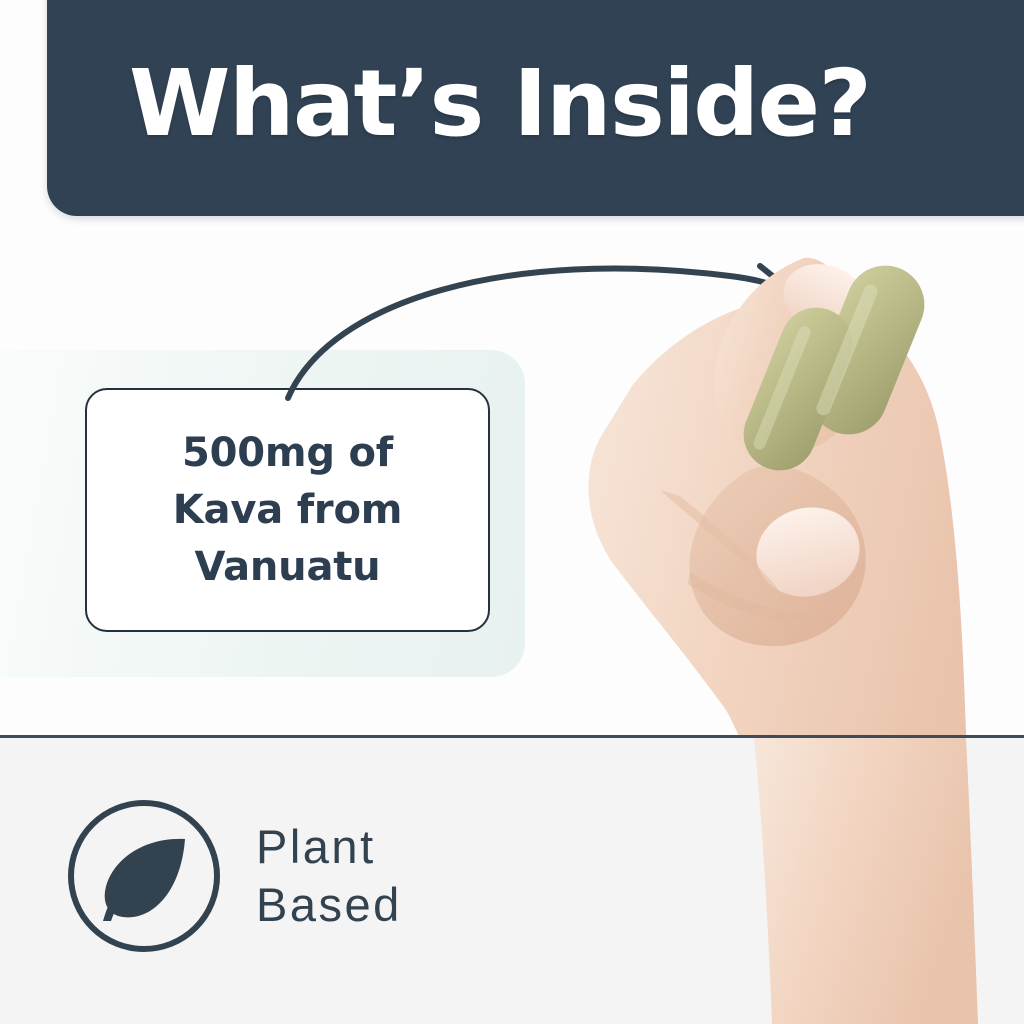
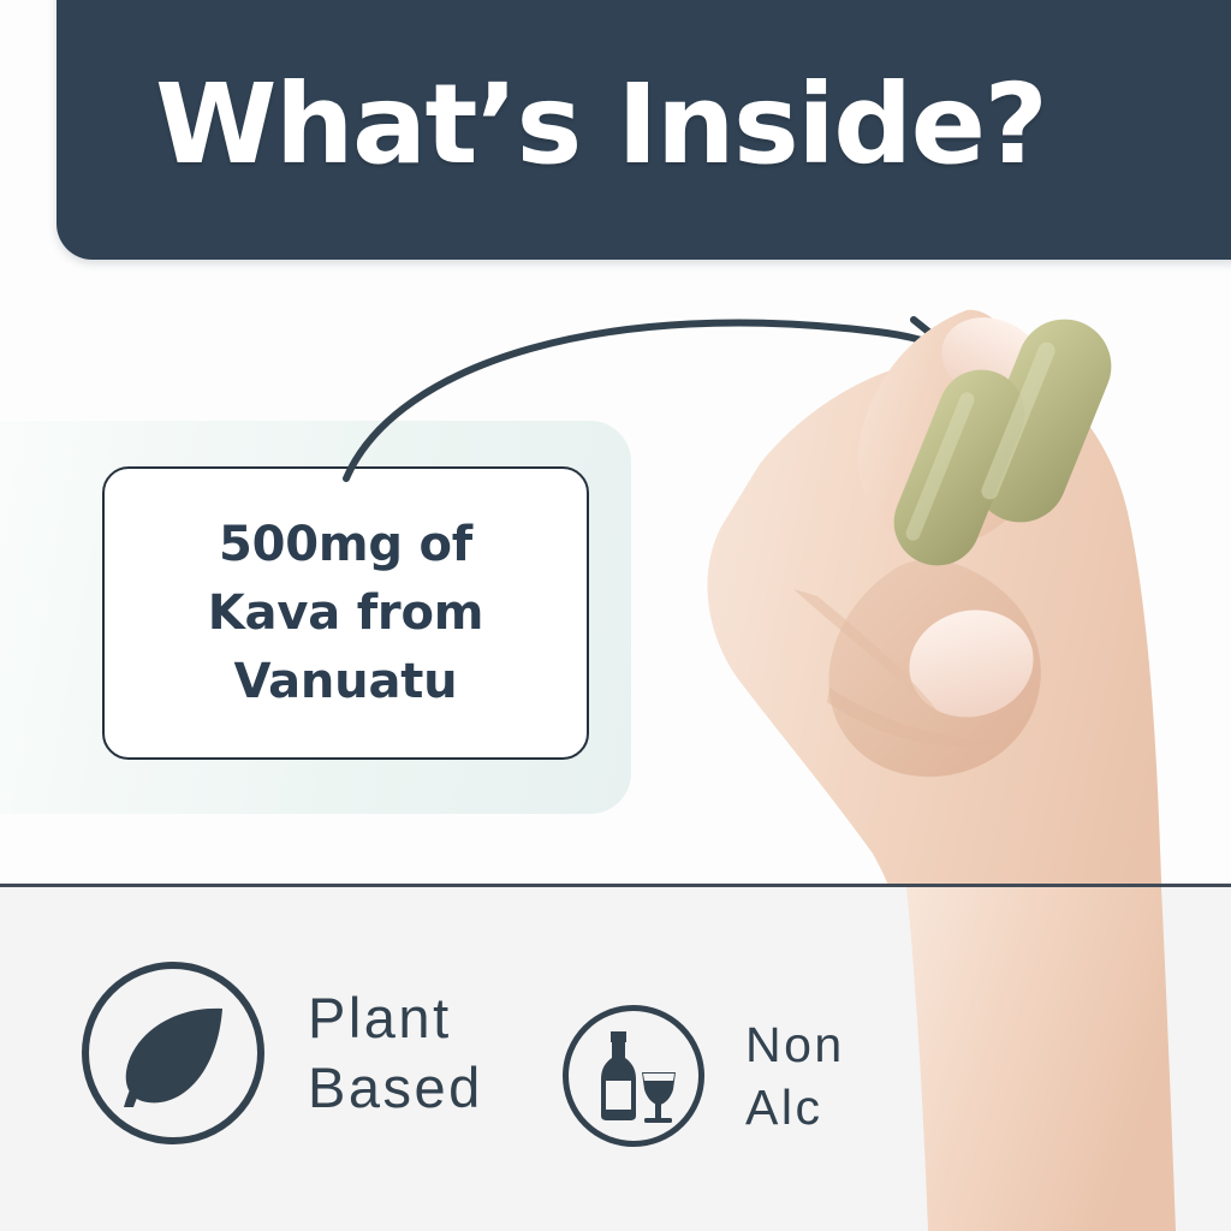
  What’s Inside?
  500mg of
  Kava from
  Vanuatu
  Plant
  Based
+ Non
+ Alc
